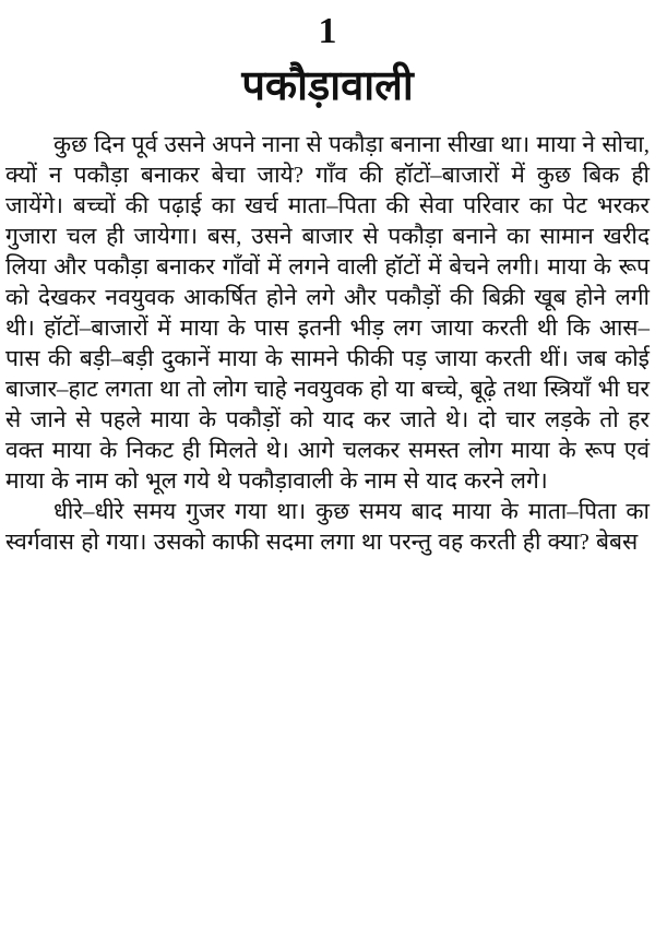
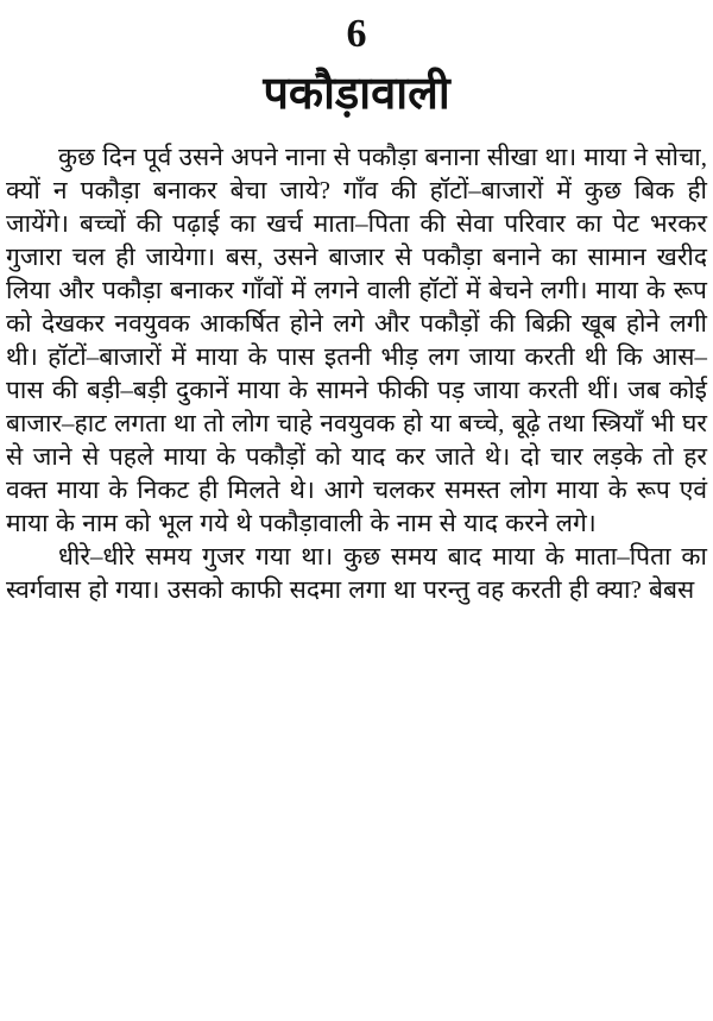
- 1
+ 6
  पकौड़ावाली
  कुछ दिन पूर्व उसने अपने नाना से पकौड़ा बनाना सीखा था। माया ने सोचा, क्यों न पकौड़ा बनाकर बेचा जाये? गाँव की हॉटों–बाजारों में कुछ बिक ही जायेंगे। बच्चों की पढ़ाई का खर्च माता–पिता की सेवा परिवार का पेट भरकर गुजारा चल ही जायेगा। बस, उसने बाजार से पकौड़ा बनाने का सामान खरीद लिया और पकौड़ा बनाकर गाँवों में लगने वाली हॉटों में बेचने लगी। माया के रूप को देखकर नवयुवक आकर्षित होने लगे और पकौड़ों की बिक्री खूब होने लगी थी। हॉटों–बाजारों में माया के पास इतनी भीड़ लग जाया करती थी कि आस–पास की बड़ी–बड़ी दुकानें माया के सामने फीकी पड़ जाया करती थीं। जब कोई बाजार–हाट लगता था तो लोग चाहे नवयुवक हो या बच्चे, बूढ़े तथा स्त्रियाँ भी घर से जाने से पहले माया के पकौड़ों को याद कर जाते थे। दो चार लड़के तो हर वक्त माया के निकट ही मिलते थे। आगे चलकर समस्त लोग माया के रूप एवं माया के नाम को भूल गये थे पकौड़ावाली के नाम से याद करने लगे।
  धीरे–धीरे समय गुजर गया था। कुछ समय बाद माया के माता–पिता का स्वर्गवास हो गया। उसको काफी सदमा लगा था परन्तु वह करती ही क्या? बेबस
